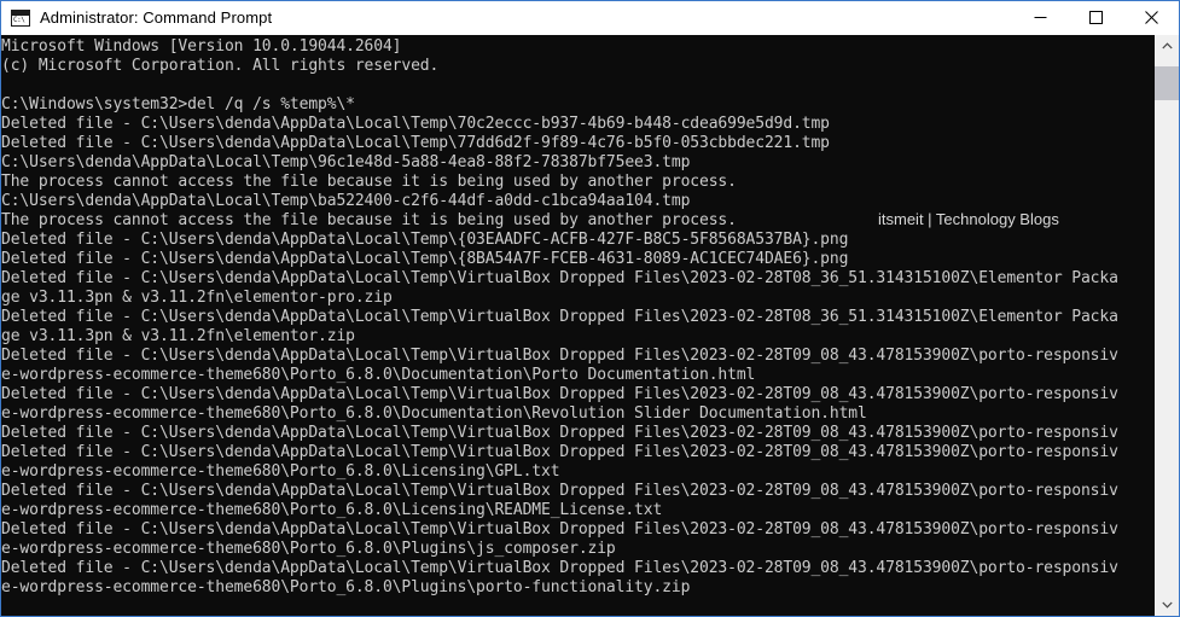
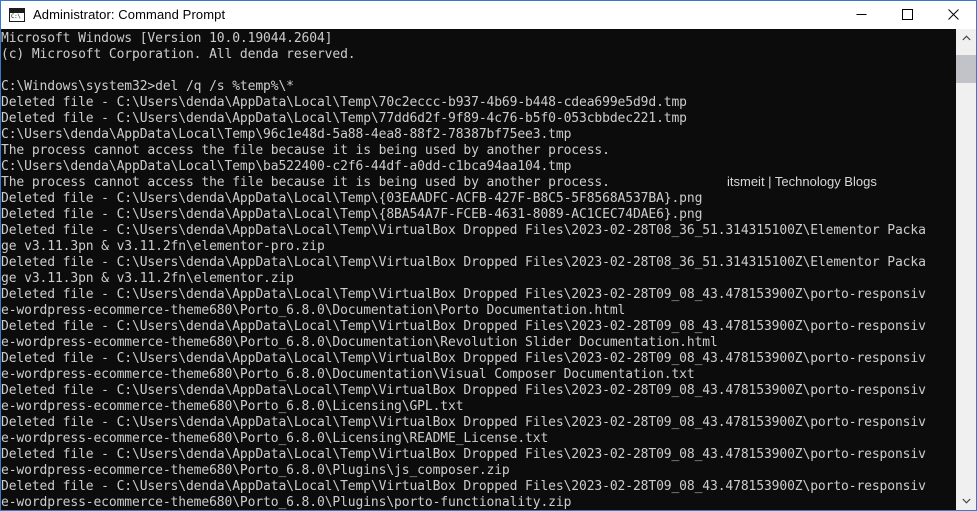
  Administrator: Command Prompt
  Microsoft Windows [Version 10.0.19044.2604]
- (c) Microsoft Corporation. All rights reserved.
+ (c) Microsoft Corporation. All denda reserved.
  C:\Windows\system32>del /q /s %temp%\*
  Deleted file - C:\Users\denda\AppData\Local\Temp\70c2eccc-b937-4b69-b448-cdea699e5d9d.tmp
  Deleted file - C:\Users\denda\AppData\Local\Temp\77dd6d2f-9f89-4c76-b5f0-053cbbdec221.tmp
  C:\Users\denda\AppData\Local\Temp\96c1e48d-5a88-4ea8-88f2-78387bf75ee3.tmp
  The process cannot access the file because it is being used by another process.
  C:\Users\denda\AppData\Local\Temp\ba522400-c2f6-44df-a0dd-c1bca94aa104.tmp
  The process cannot access the file because it is being used by another process.
  Deleted file - C:\Users\denda\AppData\Local\Temp\{03EAADFC-ACFB-427F-B8C5-5F8568A537BA}.png
  Deleted file - C:\Users\denda\AppData\Local\Temp\{8BA54A7F-FCEB-4631-8089-AC1CEC74DAE6}.png
  Deleted file - C:\Users\denda\AppData\Local\Temp\VirtualBox Dropped Files\2023-02-28T08_36_51.314315100Z\Elementor Packa
  ge v3.11.3pn & v3.11.2fn\elementor-pro.zip
  Deleted file - C:\Users\denda\AppData\Local\Temp\VirtualBox Dropped Files\2023-02-28T08_36_51.314315100Z\Elementor Packa
  ge v3.11.3pn & v3.11.2fn\elementor.zip
  Deleted file - C:\Users\denda\AppData\Local\Temp\VirtualBox Dropped Files\2023-02-28T09_08_43.478153900Z\porto-responsiv
  e-wordpress-ecommerce-theme680\Porto_6.8.0\Documentation\Porto Documentation.html
  Deleted file - C:\Users\denda\AppData\Local\Temp\VirtualBox Dropped Files\2023-02-28T09_08_43.478153900Z\porto-responsiv
  e-wordpress-ecommerce-theme680\Porto_6.8.0\Documentation\Revolution Slider Documentation.html
  Deleted file - C:\Users\denda\AppData\Local\Temp\VirtualBox Dropped Files\2023-02-28T09_08_43.478153900Z\porto-responsiv
+ e-wordpress-ecommerce-theme680\Porto_6.8.0\Documentation\Visual Composer Documentation.txt
  Deleted file - C:\Users\denda\AppData\Local\Temp\VirtualBox Dropped Files\2023-02-28T09_08_43.478153900Z\porto-responsiv
  e-wordpress-ecommerce-theme680\Porto_6.8.0\Licensing\GPL.txt
  Deleted file - C:\Users\denda\AppData\Local\Temp\VirtualBox Dropped Files\2023-02-28T09_08_43.478153900Z\porto-responsiv
  e-wordpress-ecommerce-theme680\Porto_6.8.0\Licensing\README_License.txt
  Deleted file - C:\Users\denda\AppData\Local\Temp\VirtualBox Dropped Files\2023-02-28T09_08_43.478153900Z\porto-responsiv
  e-wordpress-ecommerce-theme680\Porto_6.8.0\Plugins\js_composer.zip
  Deleted file - C:\Users\denda\AppData\Local\Temp\VirtualBox Dropped Files\2023-02-28T09_08_43.478153900Z\porto-responsiv
  e-wordpress-ecommerce-theme680\Porto_6.8.0\Plugins\porto-functionality.zip
  itsmeit | Technology Blogs
